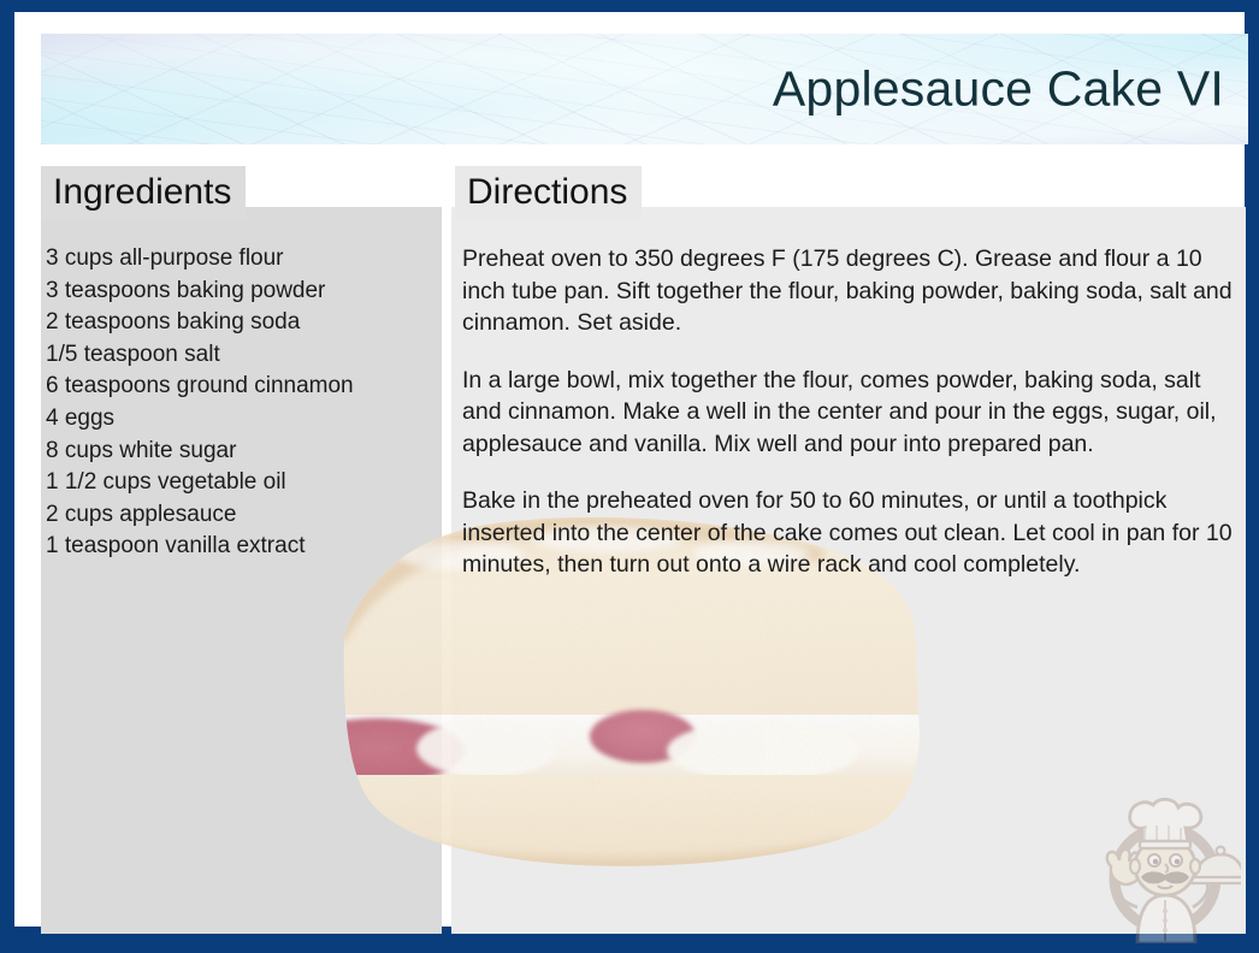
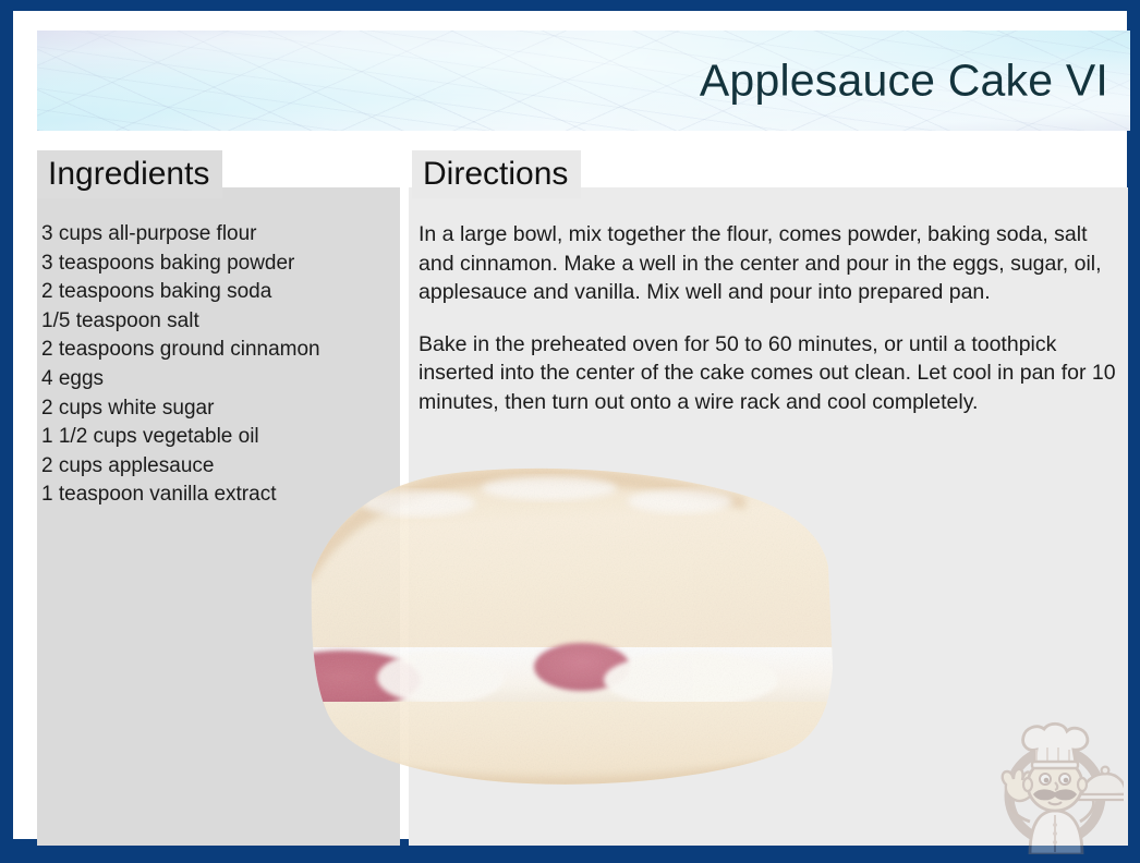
  Applesauce Cake VI
  Ingredients
  Directions
  3 cups all-purpose flour
  3 teaspoons baking powder
  2 teaspoons baking soda
  1/5 teaspoon salt
- 6 teaspoons ground cinnamon
+ 2 teaspoons ground cinnamon
  4 eggs
- 8 cups white sugar
+ 2 cups white sugar
  1 1/2 cups vegetable oil
  2 cups applesauce
  1 teaspoon vanilla extract
- Preheat oven to 350 degrees F (175 degrees C). Grease and flour a 10 inch tube pan. Sift together the flour, baking powder, baking soda, salt and cinnamon. Set aside.
  In a large bowl, mix together the flour, comes powder, baking soda, salt and cinnamon. Make a well in the center and pour in the eggs, sugar, oil, applesauce and vanilla. Mix well and pour into prepared pan.
  Bake in the preheated oven for 50 to 60 minutes, or until a toothpick inserted into the center of the cake comes out clean. Let cool in pan for 10 minutes, then turn out onto a wire rack and cool completely.
